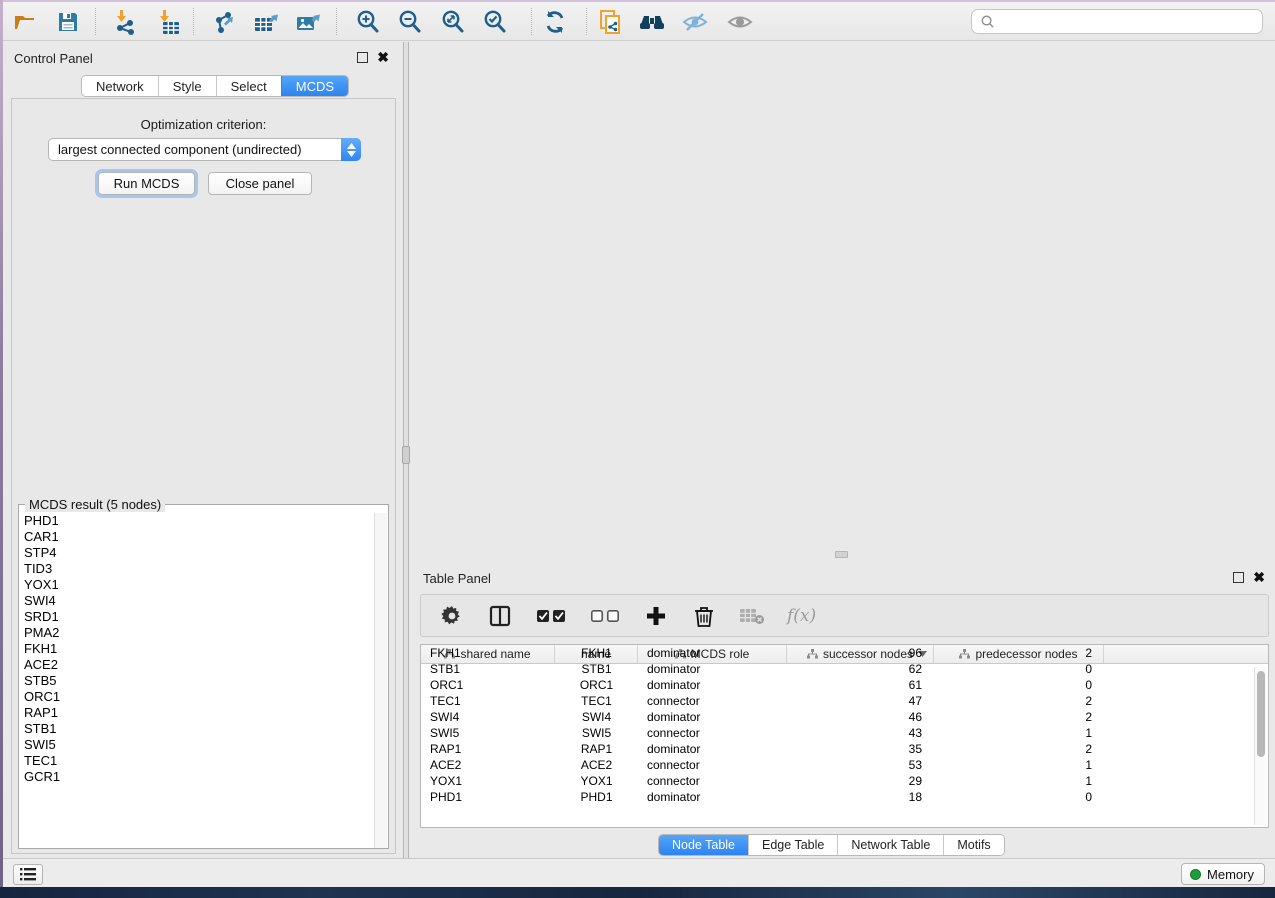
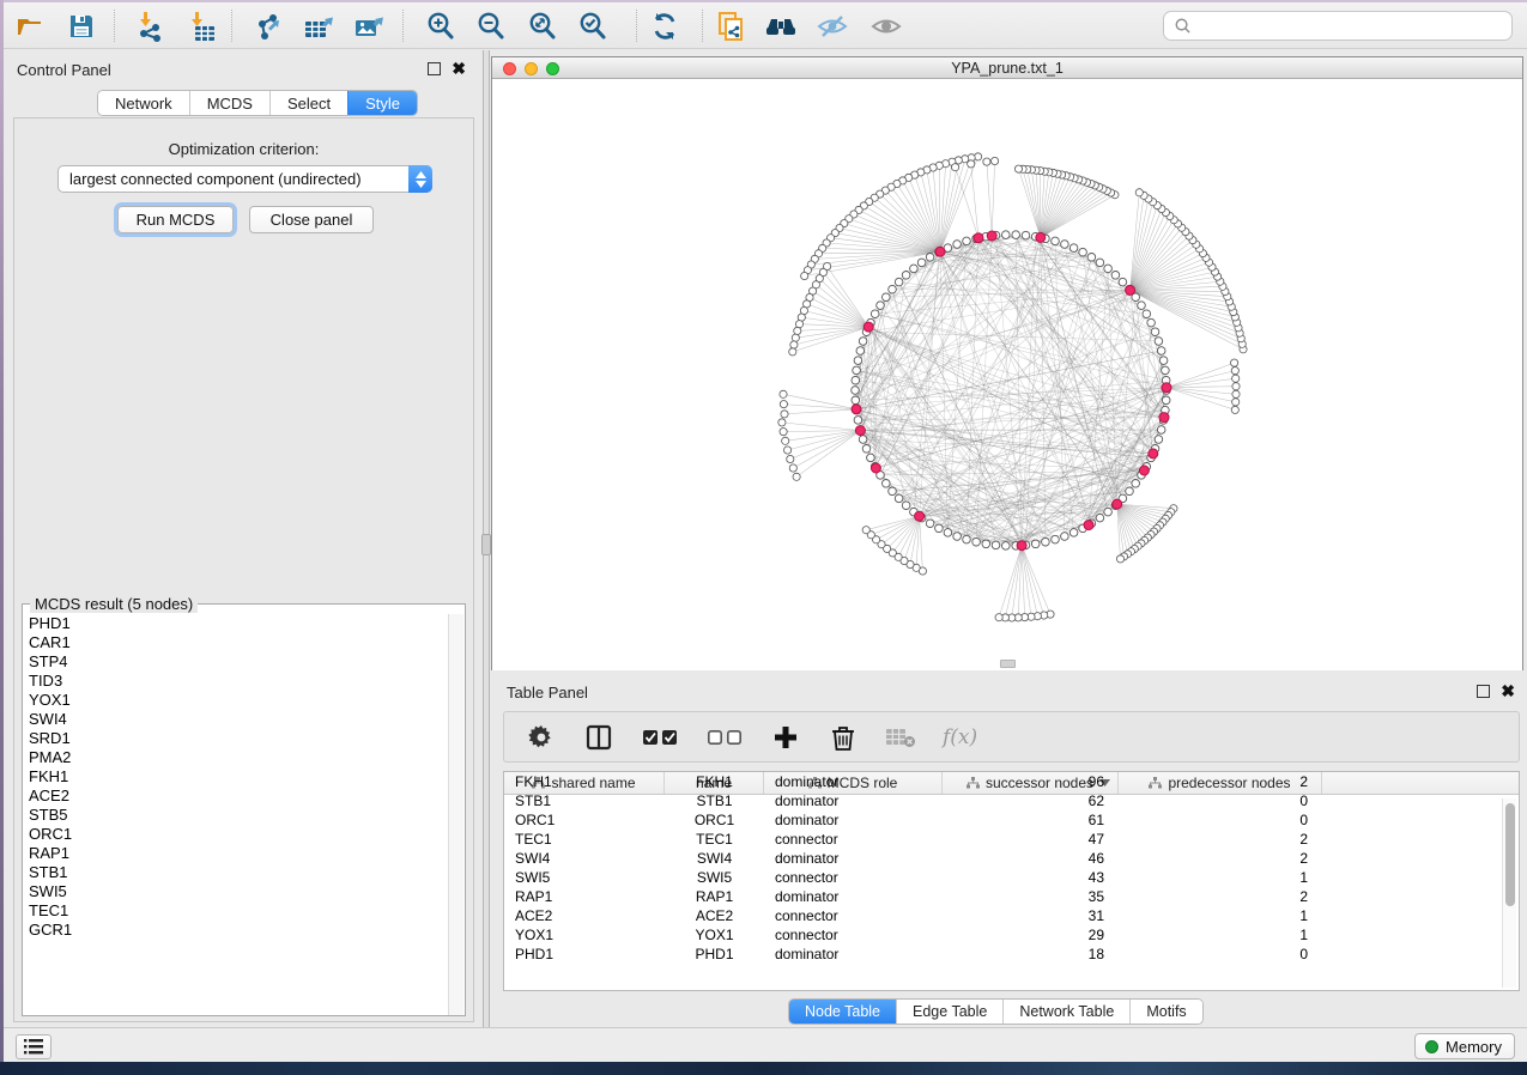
  Control Panel
  ✖
  Network
- Style
+ MCDS
  Select
- MCDS
+ Style
  Optimization criterion:
  largest connected component (undirected)
  Run MCDS
  Close panel
  MCDS result (5 nodes)
  PHD1
  CAR1
  STP4
  TID3
  YOX1
  SWI4
  SRD1
  PMA2
  FKH1
  ACE2
  STB5
  ORC1
  RAP1
  STB1
  SWI5
  TEC1
  GCR1
+ YPA_prune.txt_1
  Table Panel
  ✖
  f(x)
  shared name
  name
  MCDS role
  successor nodes
  predecessor nodes
  FKH1
  FKH1
  dominator
  96
  2
  STB1
  STB1
  dominator
  62
  0
  ORC1
  ORC1
  dominator
  61
  0
  TEC1
  TEC1
  connector
  47
  2
  SWI4
  SWI4
  dominator
  46
  2
  SWI5
  SWI5
  connector
  43
  1
  RAP1
  RAP1
  dominator
  35
  2
  ACE2
  ACE2
  connector
- 53
+ 31
  1
  YOX1
  YOX1
  connector
  29
  1
  PHD1
  PHD1
  dominator
  18
  0
  Node Table
  Edge Table
  Network Table
  Motifs
  Memory
